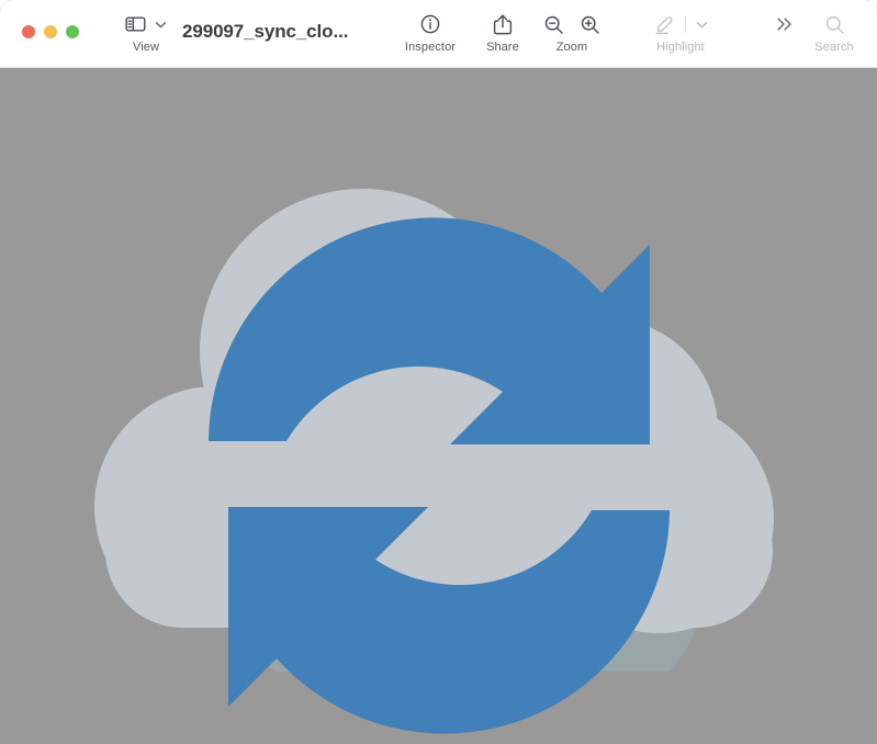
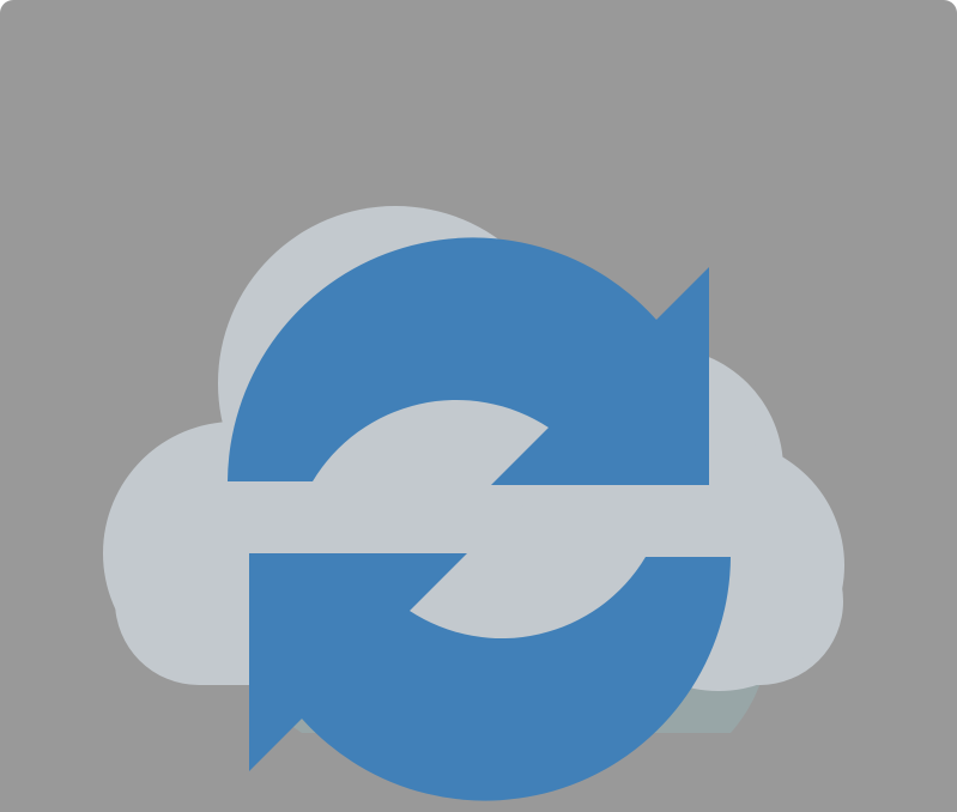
- View
- 299097_sync_clo...
- Inspector
- Share
- Zoom
- Highlight
- Search
